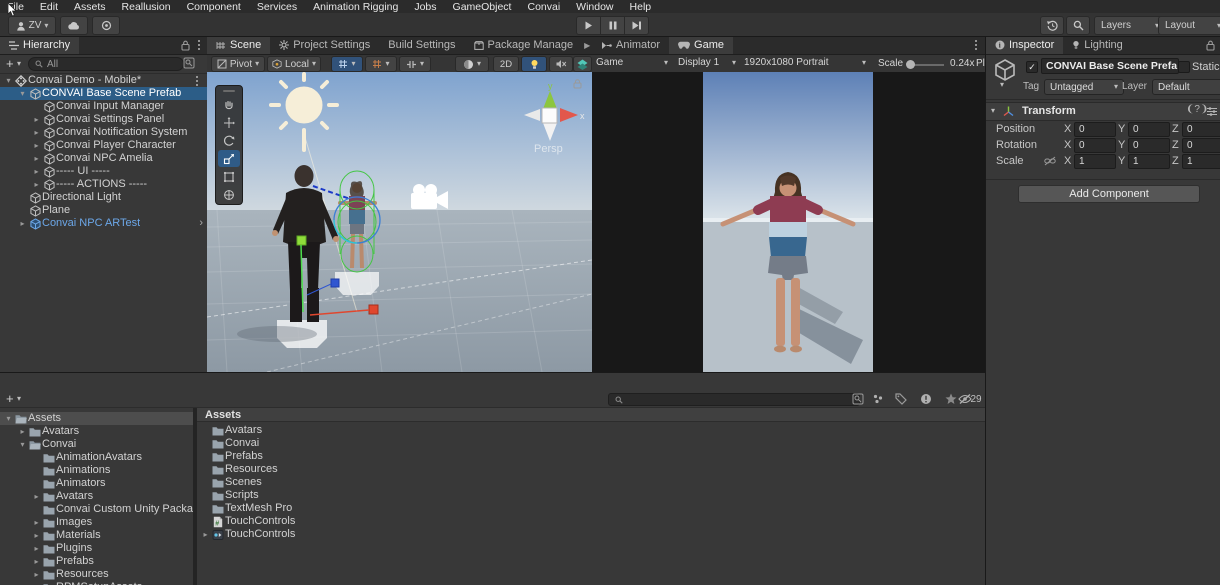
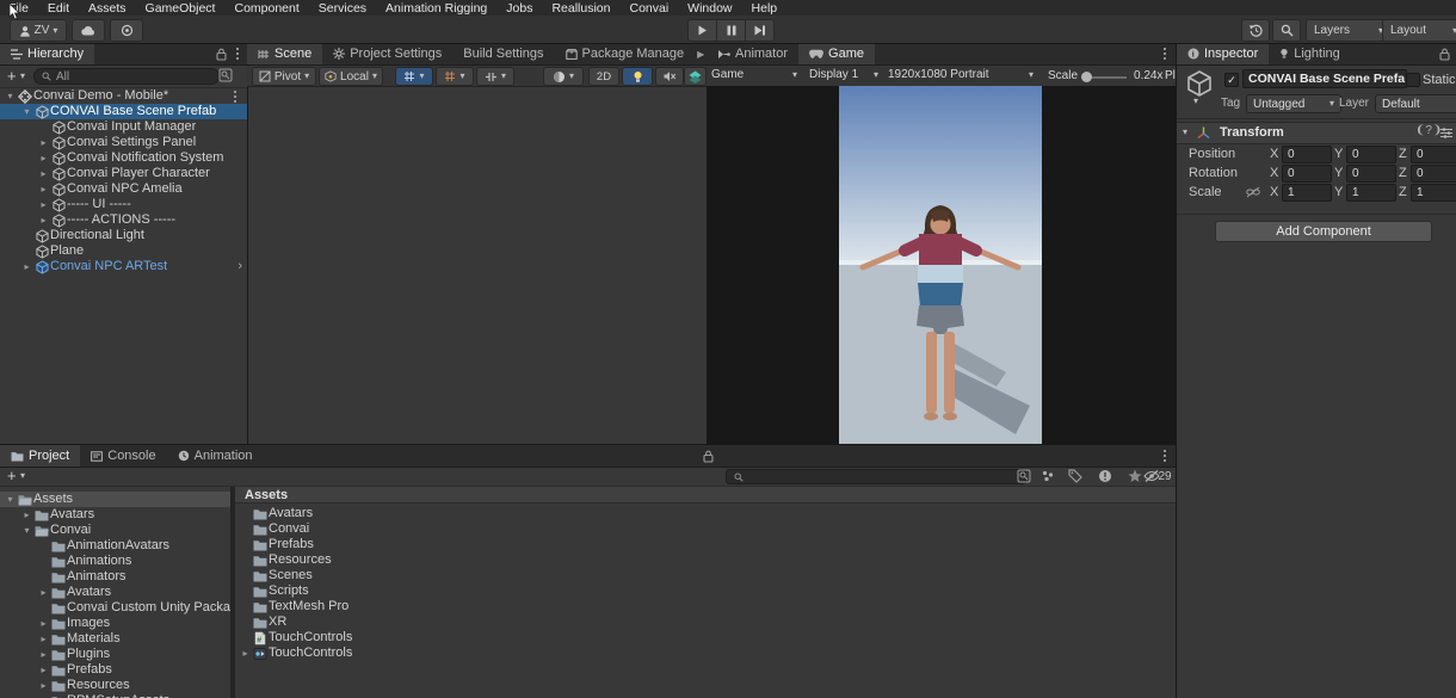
  ile
  Edit
  Assets
- Reallusion
+ GameObject
  Component
  Services
  Animation Rigging
  Jobs
- GameObject
+ Reallusion
  Convai
  Window
  Help
  ZV
  ▾
  Layers
  ▾
  Layout
  ▾
  Hierarchy
  +
  ▾
  All
  ▾
  Convai Demo - Mobile*
  ▾
  CONVAI Base Scene Prefab
  Convai Input Manager
  ▸
  Convai Settings Panel
  ▸
  Convai Notification System
  ▸
  Convai Player Character
  ▸
  Convai NPC Amelia
  ▸
  ----- UI -----
  ▸
  ----- ACTIONS -----
  Directional Light
  Plane
  ▸
  Convai NPC ARTest
  ›
  Scene
  Project Settings
  Build Settings
  Package Manage
  ▶
  Pivot
  ▾
  Local
  ▾
  ▾
  ▾
  ▾
  ▾
  2D
- y
- x
- Persp
  Animator
  Game
  Game
  ▾
  Display 1
  ▾
  1920x1080 Portrait
  ▾
  Scale
  0.24x
  i
  Inspector
  Lighting
  ▾
  ✓
  CONVAI Base Scene Prefa
  Static
  Tag
  Untagged
  ▾
  Layer
  Default
  ▾
  Transform
  ❨?❩
  Position
  X
  0
  Y
  0
  Z
  0
  Rotation
  X
  0
  Y
  0
  Z
  0
  Scale
  X
  1
  Y
  1
  Z
  1
  Add Component
+ Project
+ Console
+ Animation
  +
  ▾
  29
  ▾
  Assets
  ▸
  Avatars
  ▾
  Convai
  AnimationAvatars
  Animations
  Animators
  ▸
  Avatars
  Convai Custom Unity Packa
  ▸
  Images
  ▸
  Materials
  ▸
  Plugins
  ▸
  Prefabs
  ▸
  Resources
  Assets
  Avatars
  Convai
  Prefabs
  Resources
  Scenes
  Scripts
  TextMesh Pro
+ XR
  TouchControls
  ▸
  TouchControls
